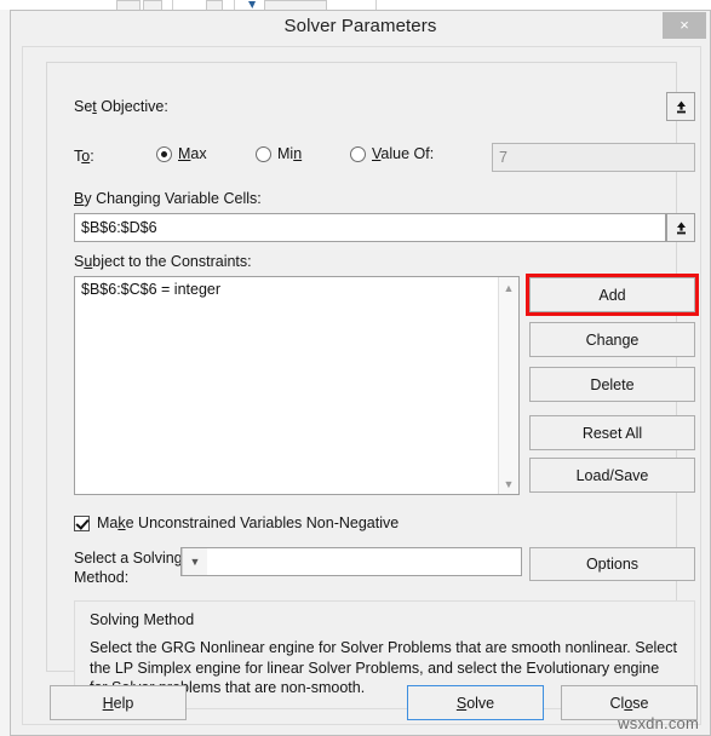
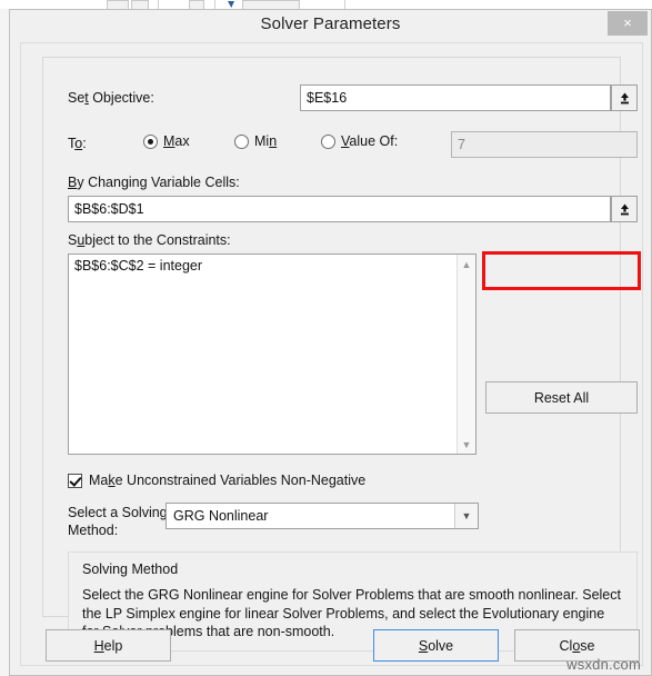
  Solver Parameters
  ×
  Set Objective:
+ $E$16
  To:
  Max
  Min
  Value Of:
  7
  By Changing Variable Cells:
- $B$6:$D$6
+ $B$6:$D$1
  Subject to the Constraints:
- $B$6:$C$6 = integer
+ $B$6:$C$2 = integer
  ▲
  ▼
- Add
- Change
- Delete
  Reset All
- Load/Save
  Make Unconstrained Variables Non-Negative
  Select a Solving
  Method:
+ GRG Nonlinear
  ▼
- Options
  Solving Method
  Select the GRG Nonlinear engine for Solver Problems that are smooth nonlinear. Select the LP Simplex engine for linear Solver Problems, and select the Evolutionary engine lems that are non-smooth.
  Help
  Solve
  Close
  wsxdn.com
